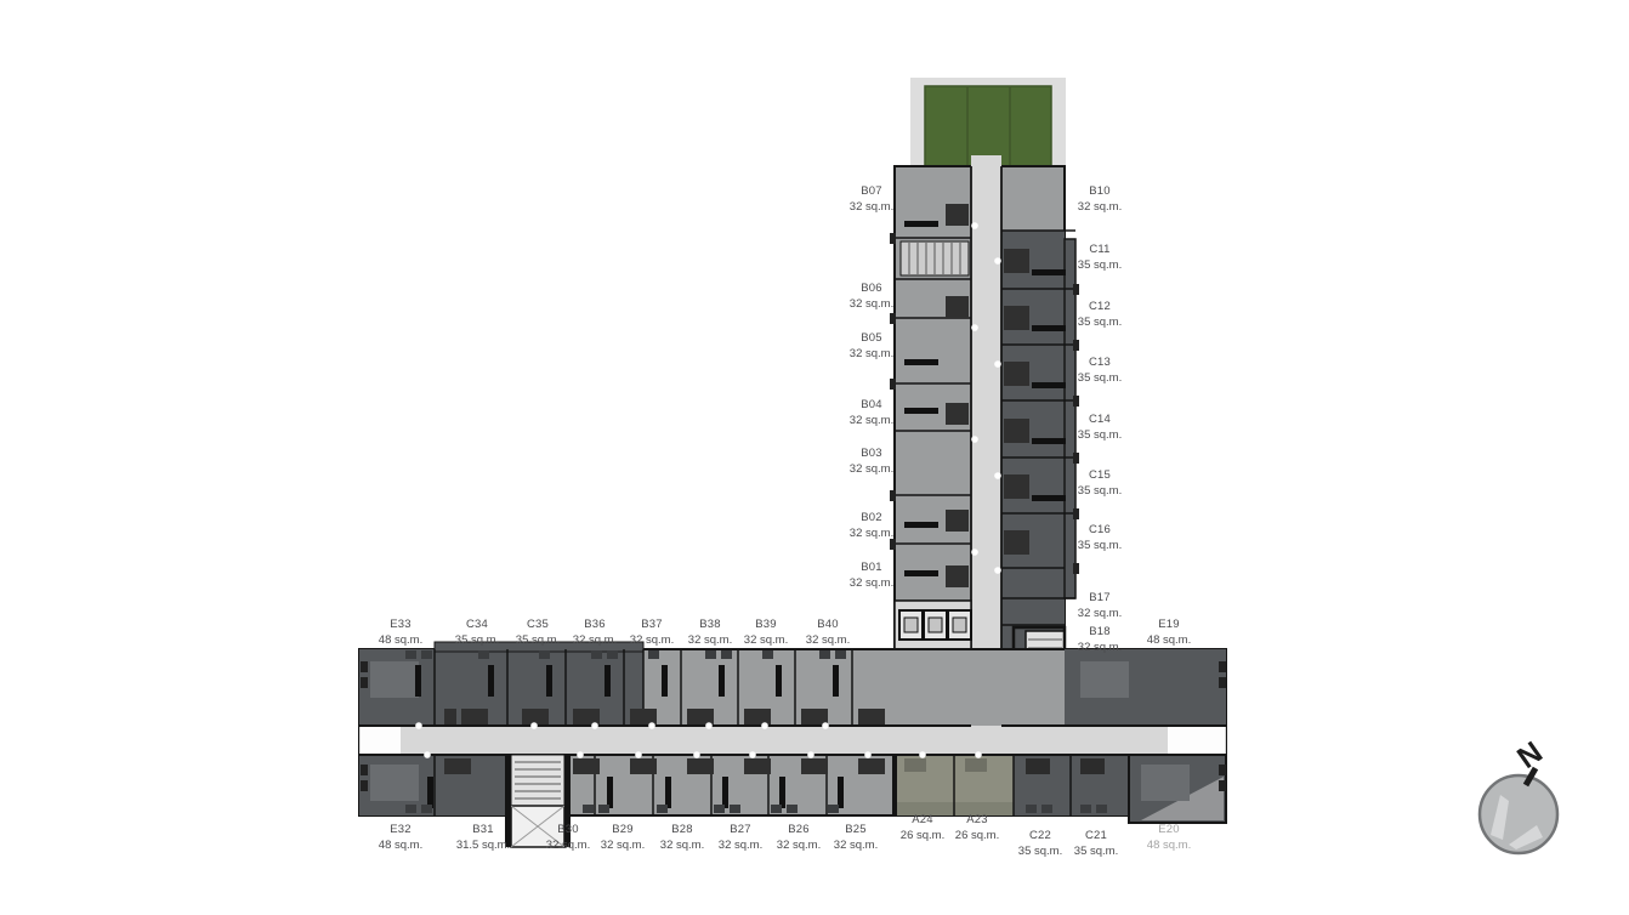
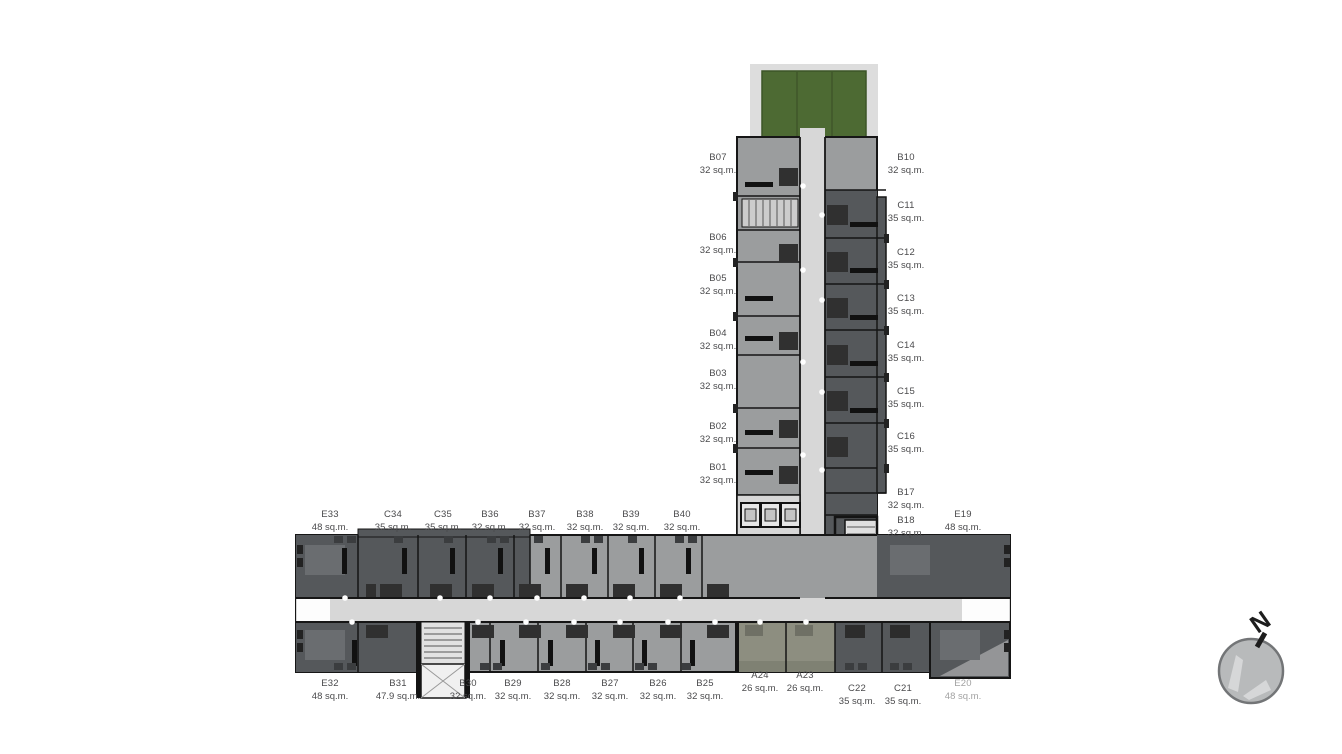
  B07
  32 sq.m.
  B06
  32 sq.m.
  B05
  32 sq.m.
  B04
  32 sq.m.
  B03
  32 sq.m.
  B02
  32 sq.m.
  B01
  32 sq.m.
  B10
  32 sq.m.
  C11
  35 sq.m.
  C12
  35 sq.m.
  C13
  35 sq.m.
  C14
  35 sq.m.
  C15
  35 sq.m.
  C16
  35 sq.m.
  B17
  32 sq.m.
  B18
  32 sq.m.
  E19
  48 sq.m.
  E33
  48 sq.m.
  C34
  35 sq.m.
  C35
  35 sq.m.
  B36
  32 sq.m.
  B37
  32 sq.m.
  B38
  32 sq.m.
  B39
  32 sq.m.
  B40
  32 sq.m.
  E32
  48 sq.m.
  B31
- 31.5 sq.m.
+ 47.9 sq.m.
  B30
  32 sq.m.
  B29
  32 sq.m.
  B28
  32 sq.m.
  B27
  32 sq.m.
  B26
  32 sq.m.
  B25
  32 sq.m.
  A24
  26 sq.m.
  A23
  26 sq.m.
  C22
  35 sq.m.
  C21
  35 sq.m.
  E20
  48 sq.m.
